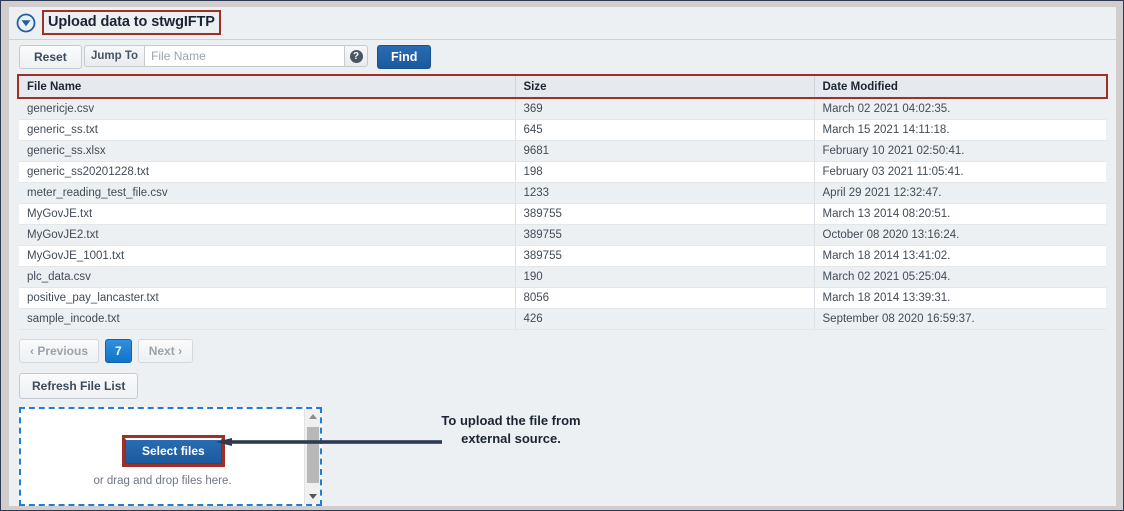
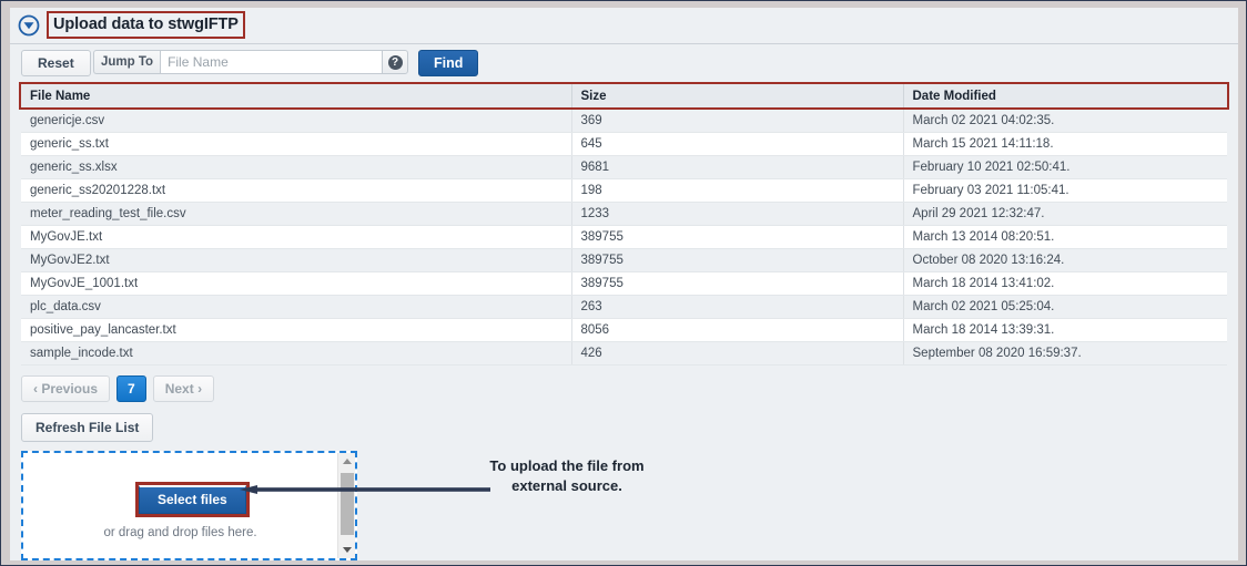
  Upload data to stwgIFTP
  Reset
  Jump To
  File Name
  ?
  Find
  File Name	Size	Date Modified
  genericje.csv	369	March 02 2021 04:02:35.
  generic_ss.txt	645	March 15 2021 14:11:18.
  generic_ss.xlsx	9681	February 10 2021 02:50:41.
  generic_ss20201228.txt	198	February 03 2021 11:05:41.
  meter_reading_test_file.csv	1233	April 29 2021 12:32:47.
  MyGovJE.txt	389755	March 13 2014 08:20:51.
  MyGovJE2.txt	389755	October 08 2020 13:16:24.
  MyGovJE_1001.txt	389755	March 18 2014 13:41:02.
- plc_data.csv	190	March 02 2021 05:25:04.
+ plc_data.csv	263	March 02 2021 05:25:04.
  positive_pay_lancaster.txt	8056	March 18 2014 13:39:31.
  sample_incode.txt	426	September 08 2020 16:59:37.
  ‹ Previous
  7
  Next ›
  Refresh File List
  Select files
  or drag and drop files here.
  To upload the file from external source.
